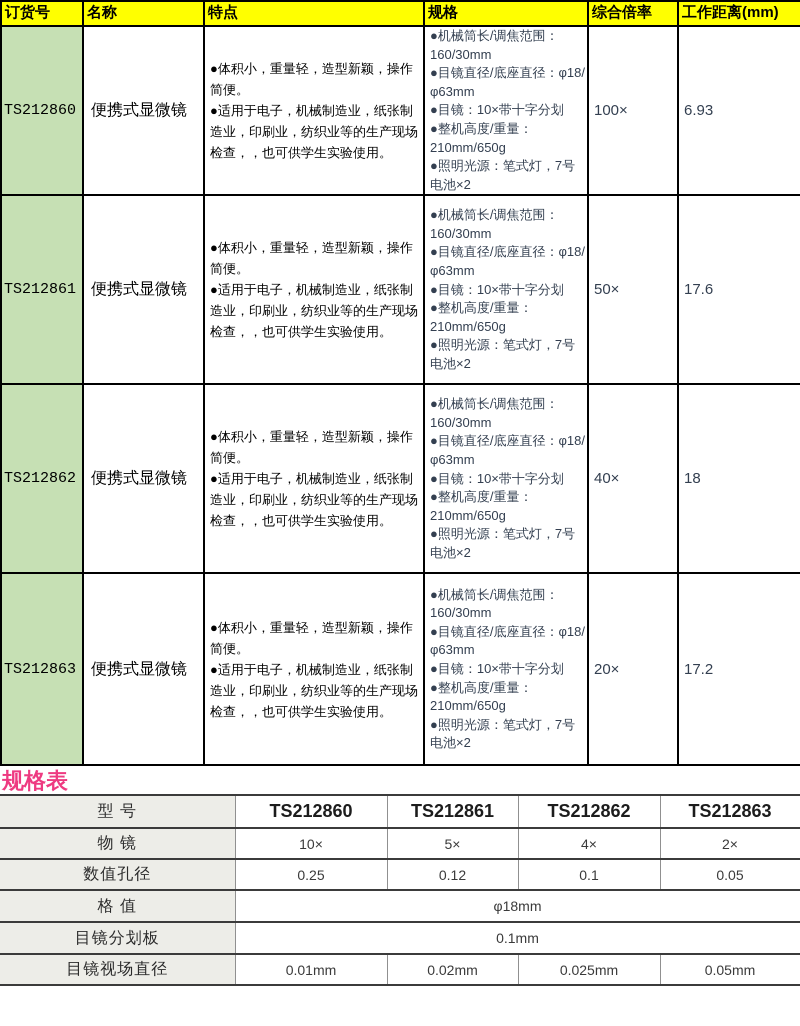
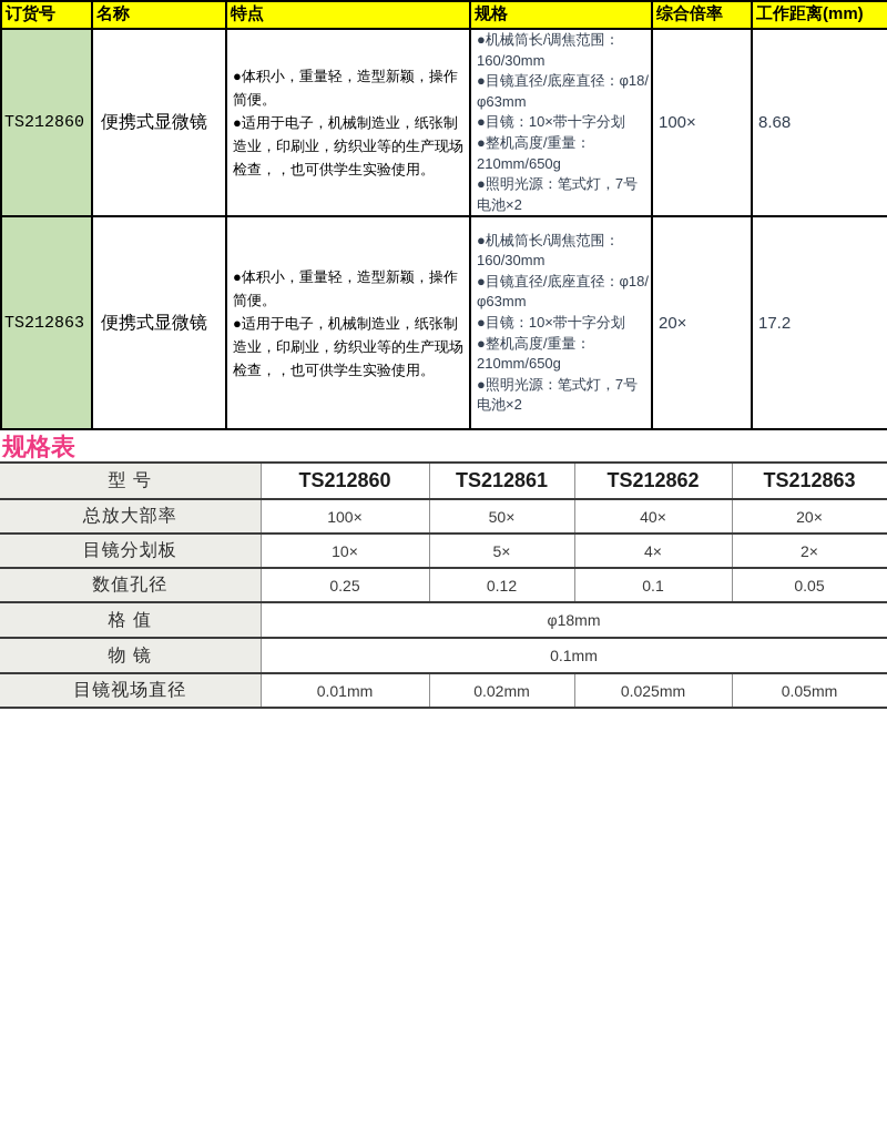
  订货号	名称	特点	规格	综合倍率	工作距离(mm)
- TS212860	便携式显微镜	●体积小，重量轻，造型新颖，操作简便。 ●适用于电子，机械制造业，纸张制造业，印刷业，纺织业等的生产现场检查，，也可供学生实验使用。	●机械筒长/调焦范围：160/30mm ●目镜直径/底座直径：φ18/φ63mm ●目镜：10×带十字分划 ●整机高度/重量：210mm/650g ●照明光源：笔式灯，7号电池×2	100×	6.93
+ TS212860	便携式显微镜	●体积小，重量轻，造型新颖，操作简便。 ●适用于电子，机械制造业，纸张制造业，印刷业，纺织业等的生产现场检查，，也可供学生实验使用。	●机械筒长/调焦范围：160/30mm ●目镜直径/底座直径：φ18/φ63mm ●目镜：10×带十字分划 ●整机高度/重量：210mm/650g ●照明光源：笔式灯，7号电池×2	100×	8.68
- TS212861	便携式显微镜	●体积小，重量轻，造型新颖，操作简便。 ●适用于电子，机械制造业，纸张制造业，印刷业，纺织业等的生产现场检查，，也可供学生实验使用。	●机械筒长/调焦范围：160/30mm ●目镜直径/底座直径：φ18/φ63mm ●目镜：10×带十字分划 ●整机高度/重量：210mm/650g ●照明光源：笔式灯，7号电池×2	50×	17.6
- TS212862	便携式显微镜	●体积小，重量轻，造型新颖，操作简便。 ●适用于电子，机械制造业，纸张制造业，印刷业，纺织业等的生产现场检查，，也可供学生实验使用。	●机械筒长/调焦范围：160/30mm ●目镜直径/底座直径：φ18/φ63mm ●目镜：10×带十字分划 ●整机高度/重量：210mm/650g ●照明光源：笔式灯，7号电池×2	40×	18
  TS212863	便携式显微镜	●体积小，重量轻，造型新颖，操作简便。 ●适用于电子，机械制造业，纸张制造业，印刷业，纺织业等的生产现场检查，，也可供学生实验使用。	●机械筒长/调焦范围：160/30mm ●目镜直径/底座直径：φ18/φ63mm ●目镜：10×带十字分划 ●整机高度/重量：210mm/650g ●照明光源：笔式灯，7号电池×2	20×	17.2
  规格表
  型 号	TS212860	TS212861	TS212862	TS212863
+ 总放大部率	100×	50×	40×	20×
- 物 镜	10×	5×	4×	2×
+ 目镜分划板	10×	5×	4×	2×
  数值孔径	0.25	0.12	0.1	0.05
  格 值	φ18mm
- 目镜分划板	0.1mm
+ 物 镜	0.1mm
  目镜视场直径	0.01mm	0.02mm	0.025mm	0.05mm
